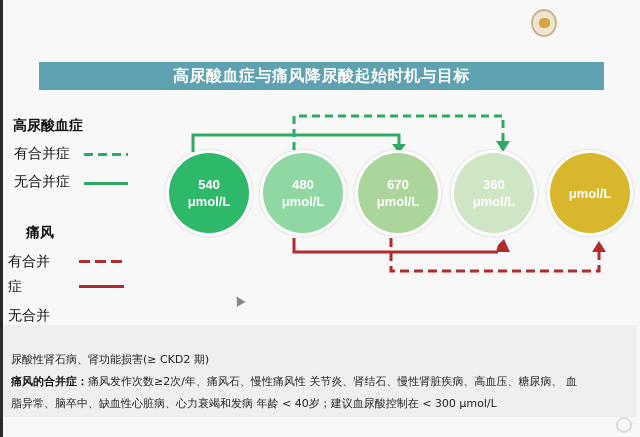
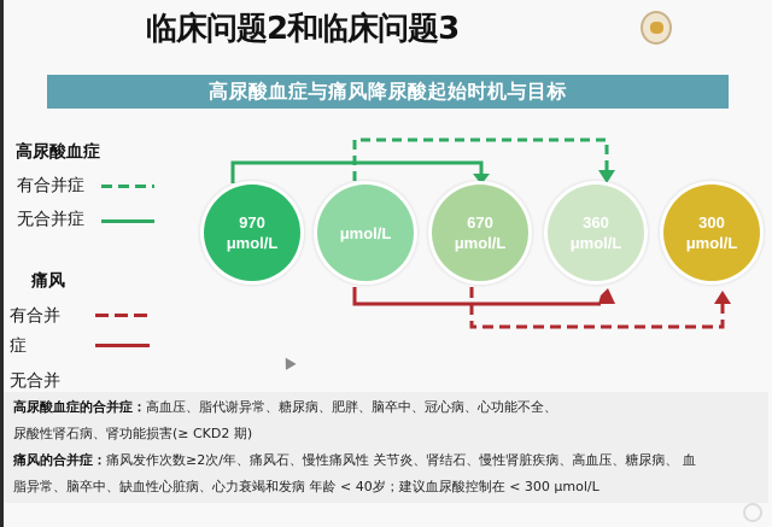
+ 临床问题2和临床问题3
  高尿酸血症与痛风降尿酸起始时机与目标
  高尿酸血症
  有合并症
  无合并症
  痛风
  有合并
  症
  无合并
- 540
+ 970
  μmol/L
- 480
  μmol/L
  670
  μmol/L
  360
  μmol/L
+ 300
  μmol/L
+ 高尿酸血症的合并症：高血压、脂代谢异常、糖尿病、肥胖、脑卒中、冠心病、心功能不全、
  尿酸性肾石病、肾功能损害(≥ CKD2 期)
  痛风的合并症：痛风发作次数≥2次/年、痛风石、慢性痛风性 关节炎、肾结石、慢性肾脏疾病、高血压、糖尿病、 血
  脂异常、脑卒中、缺血性心脏病、心力衰竭和发病 年龄 < 40岁；建议血尿酸控制在 < 300 μmol/L
